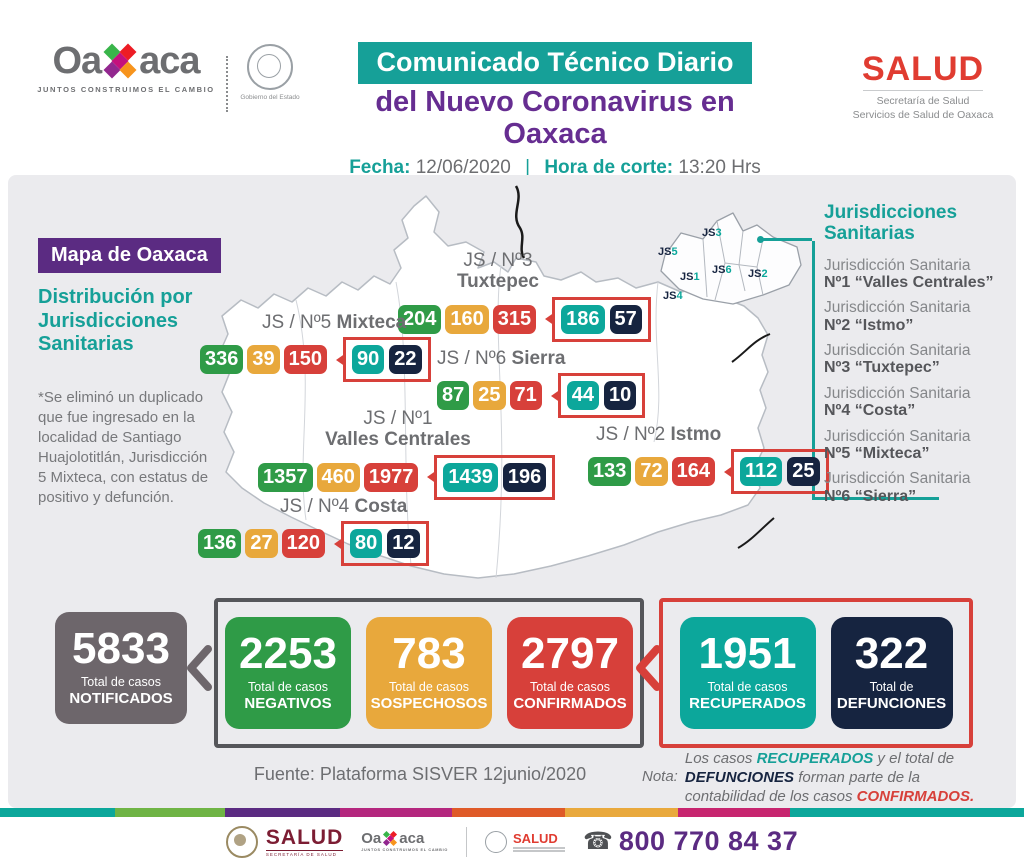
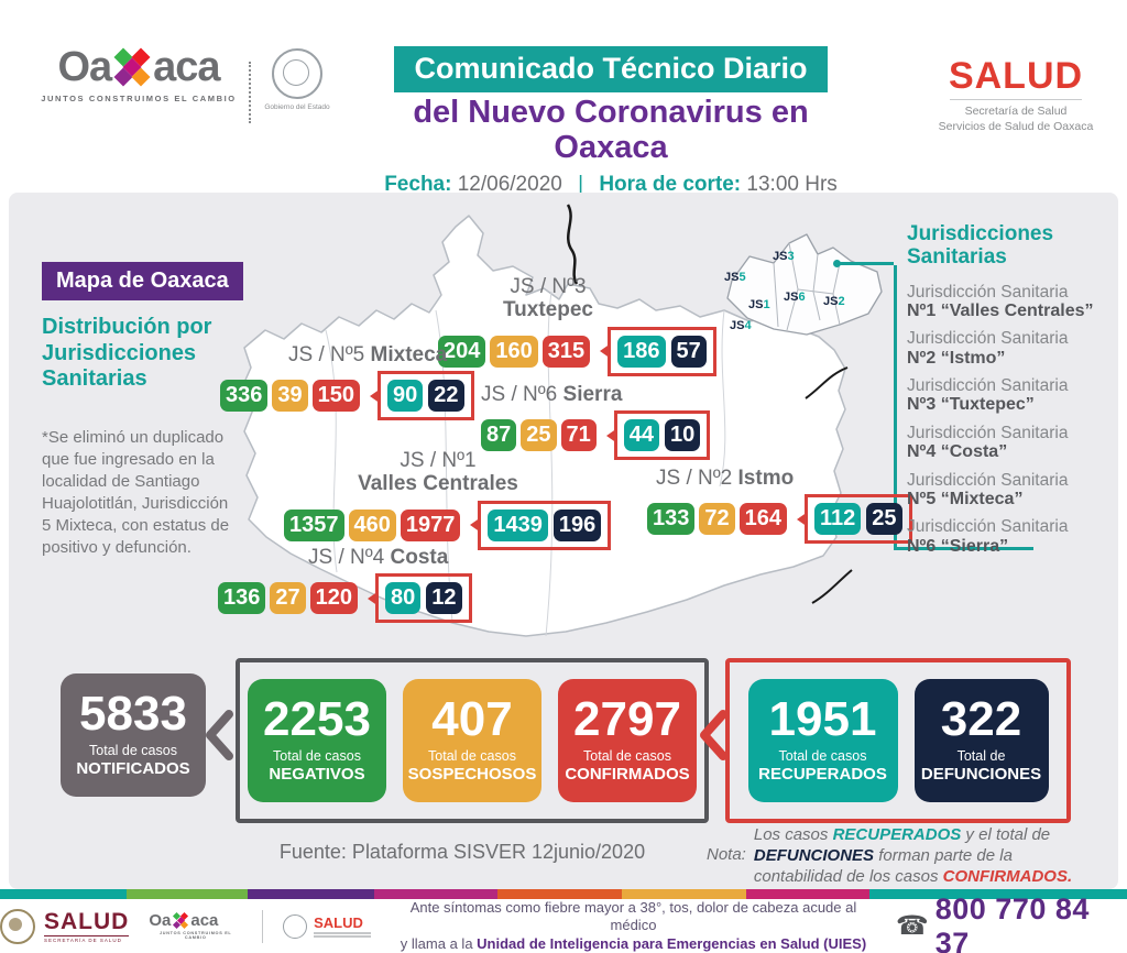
  Oa
  aca
  JUNTOS CONSTRUIMOS EL CAMBIO
  Comunicado Técnico Diario
  del Nuevo Coronavirus en Oaxaca
- Fecha: 12/06/2020 | Hora de corte: 13:20 Hrs
+ Fecha: 12/06/2020 | Hora de corte: 13:00 Hrs
  SALUD
  Secretaría de Salud
  Servicios de Salud de Oaxaca
  JS5
  JS3
  JS6
  JS2
  JS1
  JS4
  Mapa de Oaxaca
  Distribución por
  Jurisdicciones
  Sanitarias
  *Se eliminó un duplicado que fue ingresado en la localidad de Santiago Huajolotitlán, Jurisdicción 5 Mixteca, con estatus de positivo y defunción.
  JS / Nº3
  Tuxtepec
  204
  160
  315
  186
  57
  JS / Nº5 Mixteca
  336
  39
  150
  90
  22
  JS / Nº6 Sierra
  87
  25
  71
  44
  10
  JS / Nº1
  Valles Centrales
  1357
  460
  1977
  1439
  196
  JS / Nº2 Istmo
  133
  72
  164
  112
  25
  JS / Nº4 Costa
  136
  27
  120
  80
  12
  Jurisdicciones
  Sanitarias
  Jurisdicción Sanitaria
  Nº1 “Valles Centrales”
  Jurisdicción Sanitaria
  Nº2 “Istmo”
  Jurisdicción Sanitaria
  Nº3 “Tuxtepec”
  Jurisdicción Sanitaria
  Nº4 “Costa”
  Jurisdicción Sanitaria
  Nº5 “Mixteca”
  Jurisdicción Sanitaria
  Nº6 “Sierra”
  5833
  Total de casos
  NOTIFICADOS
  2253
  Total de casos
  NEGATIVOS
- 783
+ 407
  Total de casos
  SOSPECHOSOS
  2797
  Total de casos
  CONFIRMADOS
  1951
  Total de casos
  RECUPERADOS
  322
  Total de
  DEFUNCIONES
  Fuente: Plataforma SISVER 12junio/2020
  Nota:
  Los casos RECUPERADOS y el total de
  DEFUNCIONES forman parte de la
  contabilidad de los casos CONFIRMADOS.
  SALUD
  Oa
  aca
  SALUD
+ Ante síntomas como fiebre mayor a 38°, tos, dolor de cabeza acude al médico
+ y llama a la Unidad de Inteligencia para Emergencias en Salud (UIES)
  ☎
  800 770 84 37
